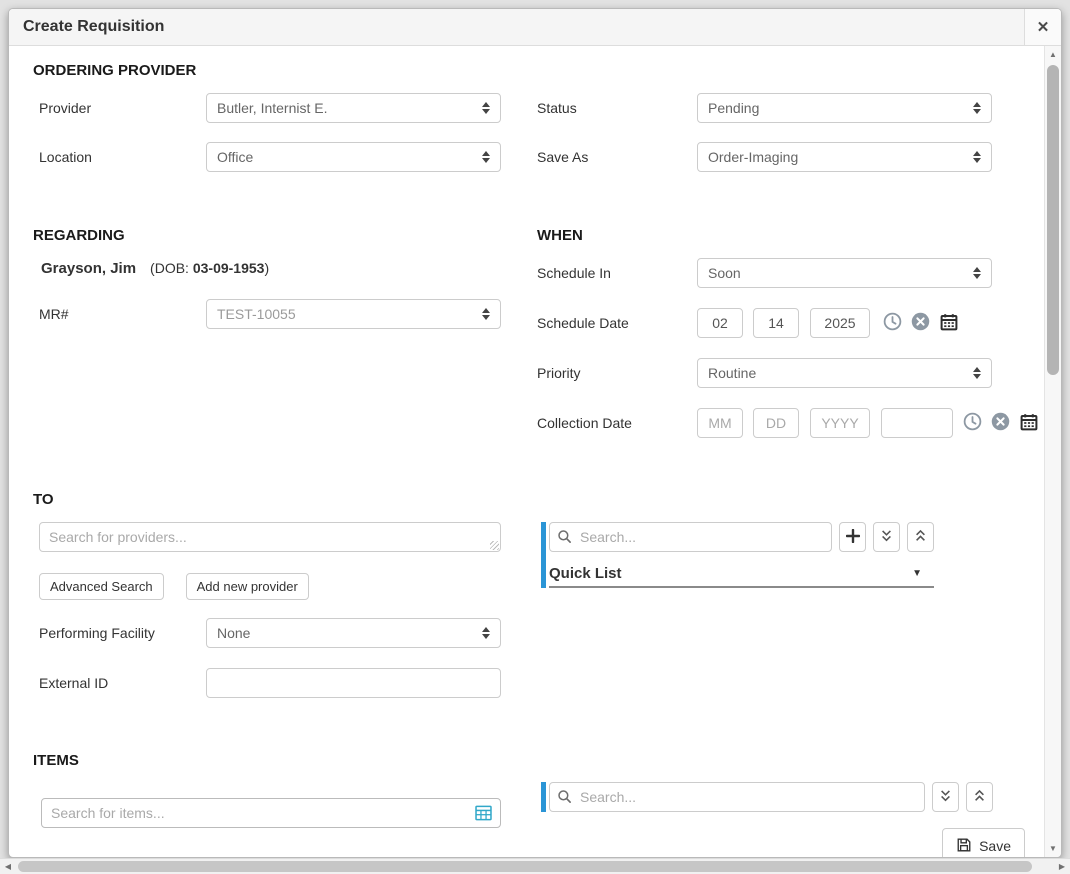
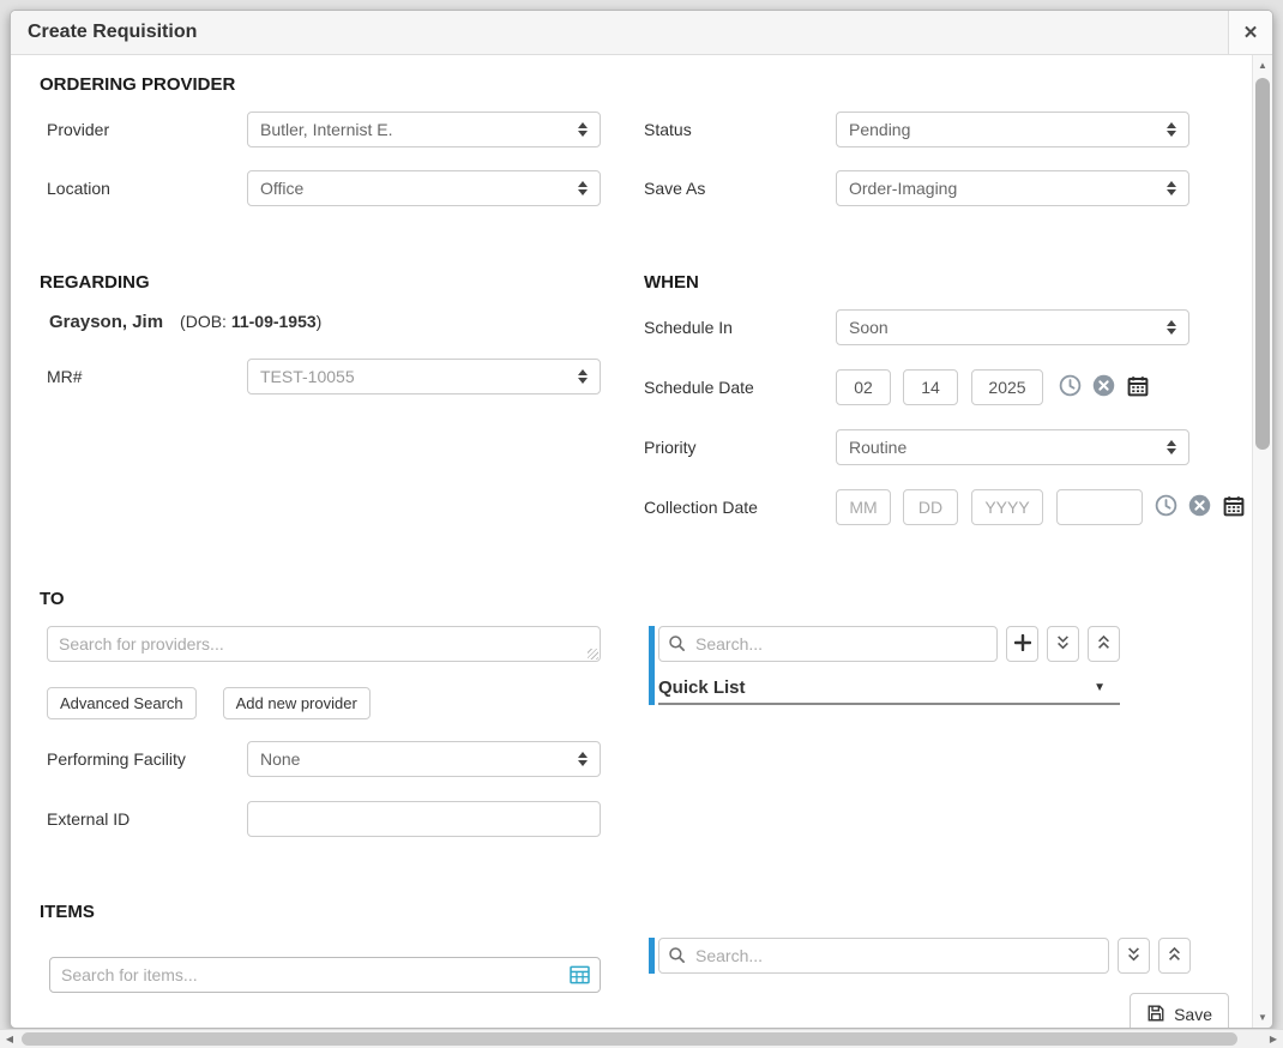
  Create Requisition
  ✕
  ORDERING PROVIDER
  Provider
  Butler, Internist E.
  Status
  Pending
  Location
  Office
  Save As
  Order-Imaging
  REGARDING
  Grayson, Jim
- (DOB: 03-09-1953)
+ (DOB: 11-09-1953)
  MR#
  TEST-10055
  WHEN
  Schedule In
  Soon
  Schedule Date
  02
  14
  2025
  Priority
  Routine
  Collection Date
  MM
  DD
  YYYY
  TO
  Search for providers...
  Advanced Search
  Add new provider
  Performing Facility
  None
  External ID
  Search...
  Quick List
  ▼
  ITEMS
  Search for items...
  Search...
  Save
  ▲
  ▼
  ◀
  ▶
